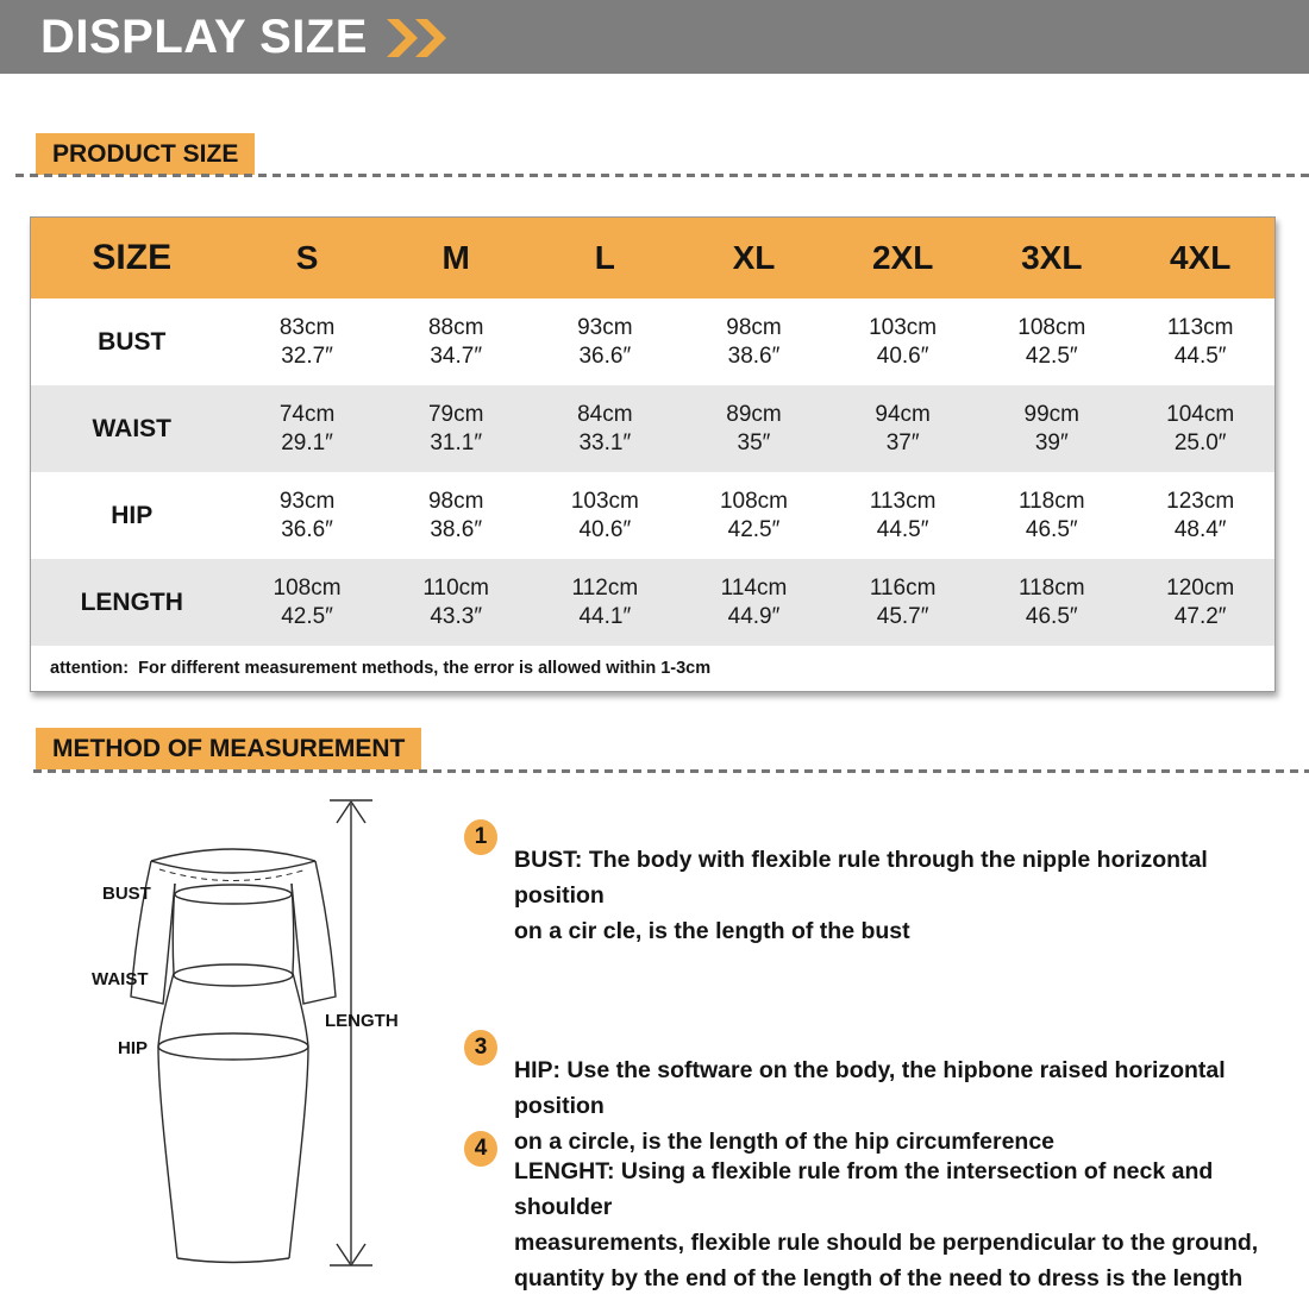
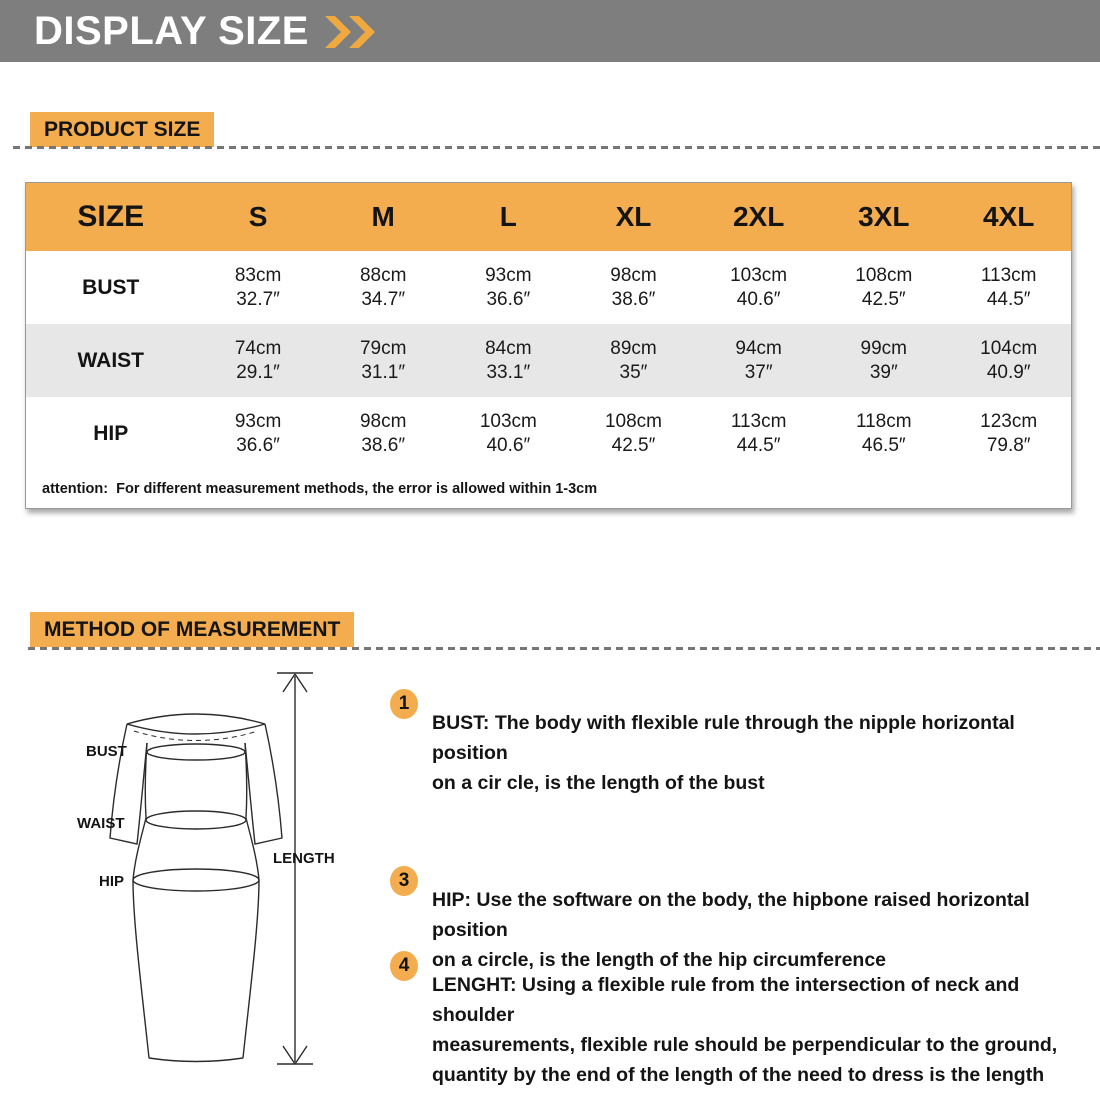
  DISPLAY SIZE
  PRODUCT SIZE
  SIZE	S	M	L	XL	2XL	3XL	4XL
  BUST	83cm32.7″	88cm34.7″	93cm36.6″	98cm38.6″	103cm40.6″	108cm42.5″	113cm44.5″
- WAIST	74cm29.1″	79cm31.1″	84cm33.1″	89cm35″	94cm37″	99cm39″	104cm25.0″
+ WAIST	74cm29.1″	79cm31.1″	84cm33.1″	89cm35″	94cm37″	99cm39″	104cm40.9″
- HIP	93cm36.6″	98cm38.6″	103cm40.6″	108cm42.5″	113cm44.5″	118cm46.5″	123cm48.4″
+ HIP	93cm36.6″	98cm38.6″	103cm40.6″	108cm42.5″	113cm44.5″	118cm46.5″	123cm79.8″
- LENGTH	108cm42.5″	110cm43.3″	112cm44.1″	114cm44.9″	116cm45.7″	118cm46.5″	120cm47.2″
  attention: For different measurement methods, the error is allowed within 1-3cm
  METHOD OF MEASUREMENT
  BUST
  WAIST
  HIP
  LENGTH
  1
  BUST: The body with flexible rule through the nipple horizontal position
  on a cir cle, is the length of the bust
  3
  HIP: Use the software on the body, the hipbone raised horizontal position
  on a circle, is the length of the hip circumference
  4
  LENGHT: Using a flexible rule from the intersection of neck and shoulder
  measurements, flexible rule should be perpendicular to the ground,
  quantity by the end of the length of the need to dress is the length
